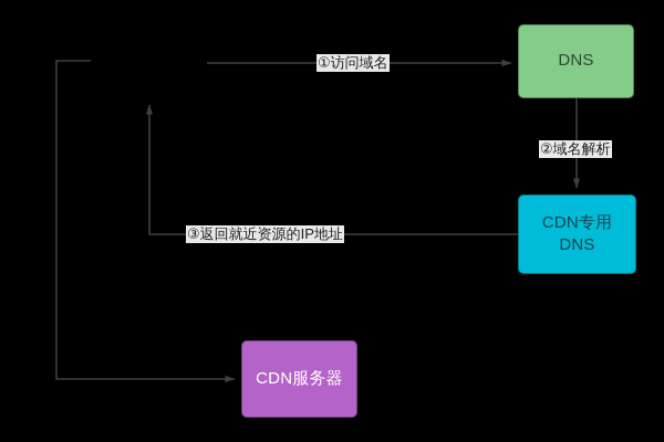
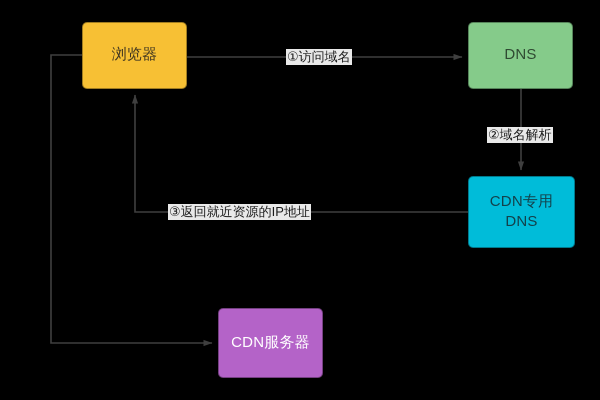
+ 浏览器
  DNS
  CDN专用
  DNS
  CDN服务器
  ①访问域名
  ②域名解析
  ③返回就近资源的IP地址
